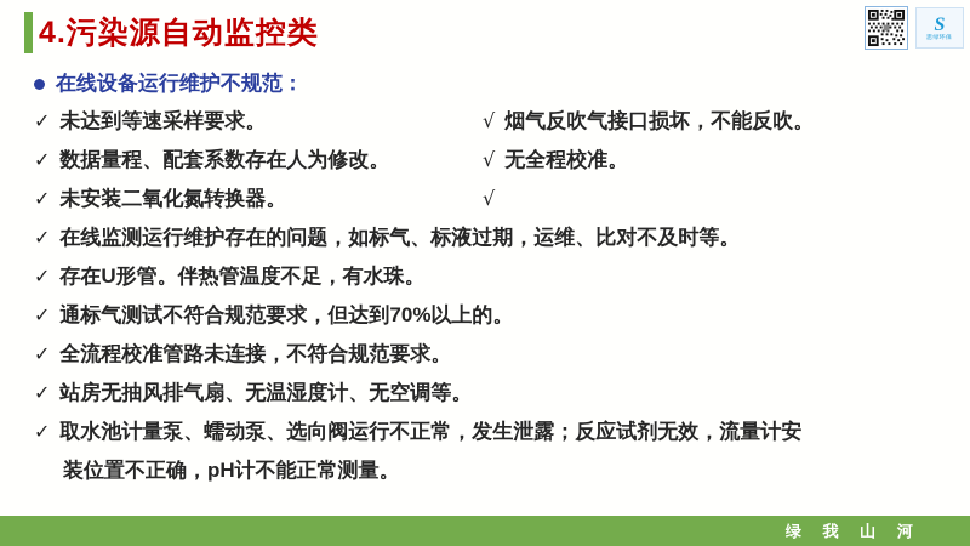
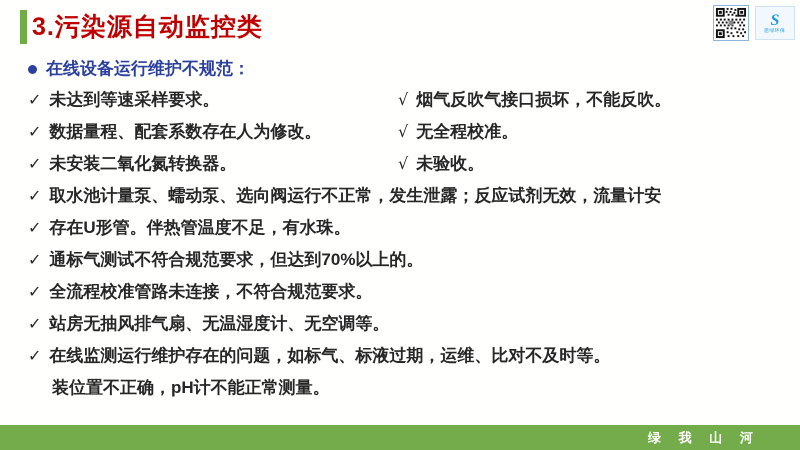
- 4.污染源自动监控类
+ 3.污染源自动监控类
  S
  在线设备运行维护不规范：
  ✓
  未达到等速采样要求。
  √
  烟气反吹气接口损坏，不能反吹。
  ✓
  数据量程、配套系数存在人为修改。
  √
  无全程校准。
  ✓
  未安装二氧化氮转换器。
  √
+ 未验收。
  ✓
- 在线监测运行维护存在的问题，如标气、标液过期，运维、比对不及时等。
+ 取水池计量泵、蠕动泵、选向阀运行不正常，发生泄露；反应试剂无效，流量计安
  ✓
  存在U形管。伴热管温度不足，有水珠。
  ✓
  通标气测试不符合规范要求，但达到70%以上的。
  ✓
  全流程校准管路未连接，不符合规范要求。
  ✓
  站房无抽风排气扇、无温湿度计、无空调等。
  ✓
- 取水池计量泵、蠕动泵、选向阀运行不正常，发生泄露；反应试剂无效，流量计安
+ 在线监测运行维护存在的问题，如标气、标液过期，运维、比对不及时等。
  装位置不正确，pH计不能正常测量。
  绿 我 山 河
